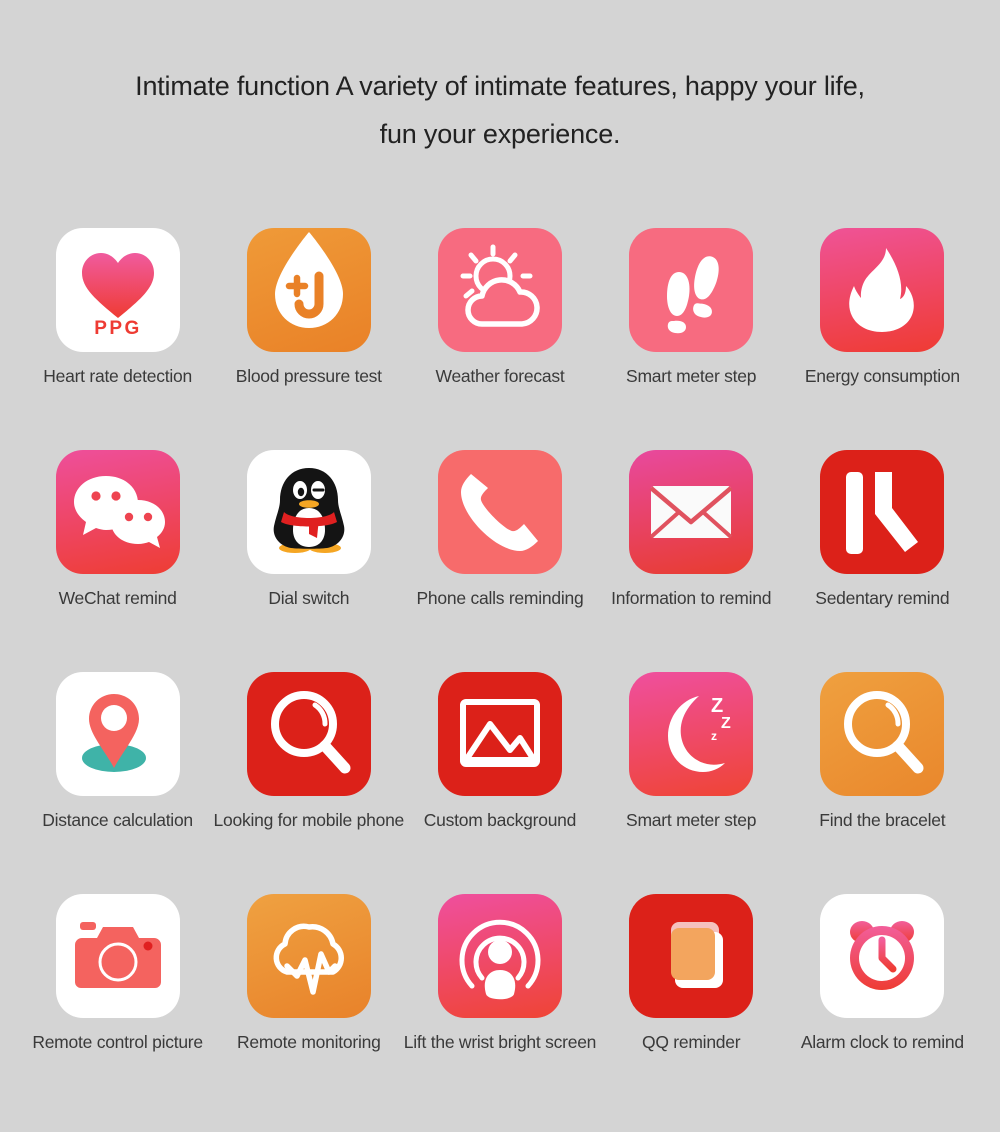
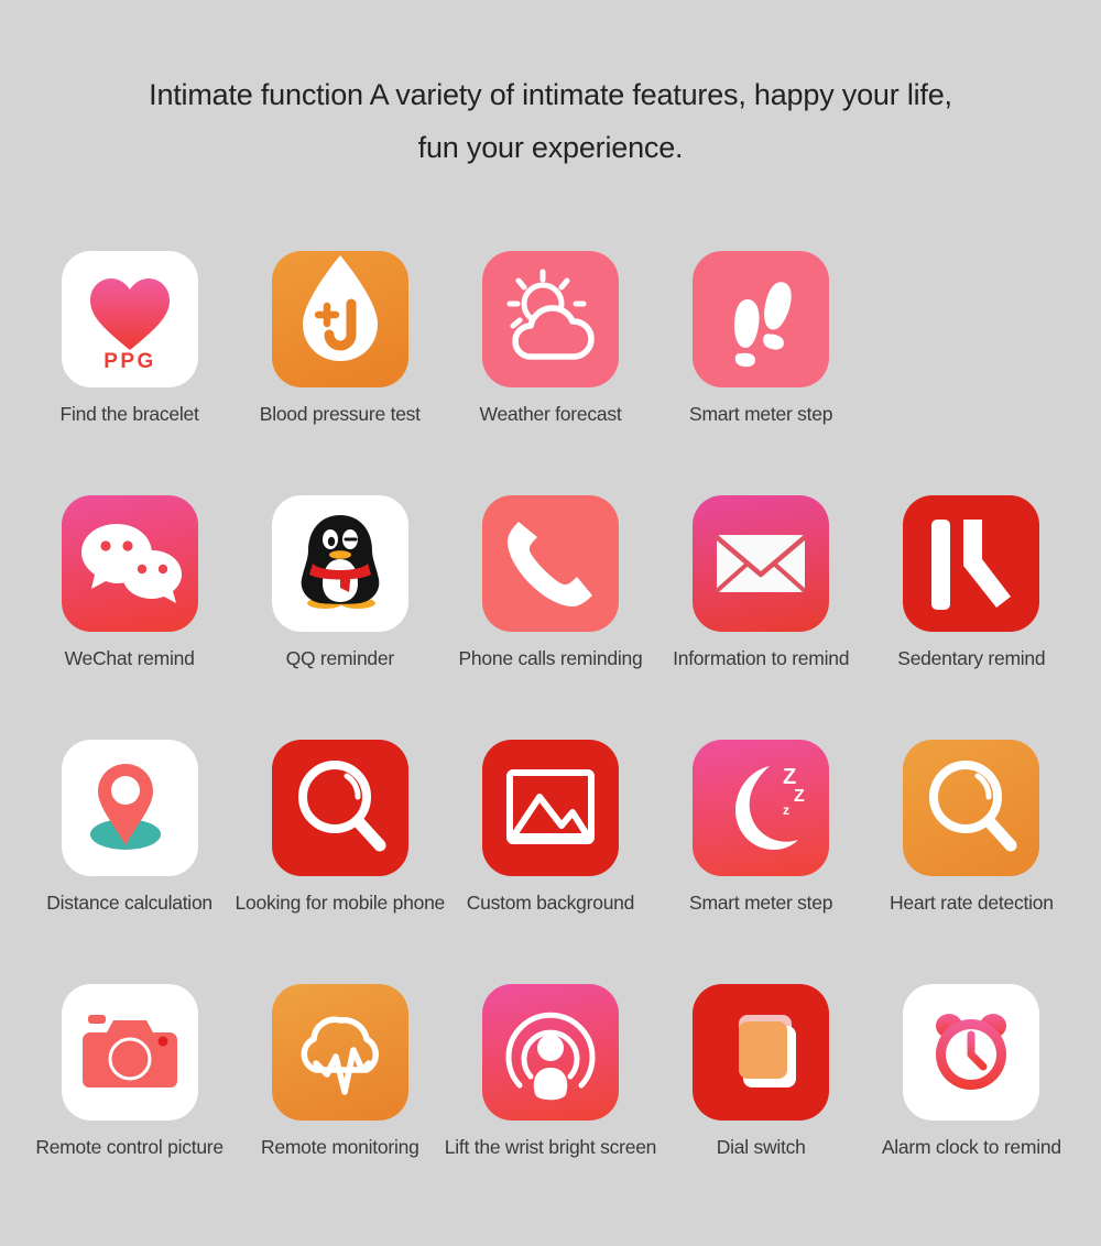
  Intimate function A variety of intimate features, happy your life,
  fun your experience.
  PPG
- Heart rate detection
+ Find the bracelet
  Blood pressure test
  Weather forecast
  Smart meter step
- Energy consumption
  WeChat remind
- Dial switch
+ QQ reminder
  Phone calls reminding
  Information to remind
  Sedentary remind
  Distance calculation
  Looking for mobile phone
  Custom background
  Z
  Z
  z
  Smart meter step
- Find the bracelet
+ Heart rate detection
  Remote control picture
  Remote monitoring
  Lift the wrist bright screen
- QQ reminder
+ Dial switch
  Alarm clock to remind
